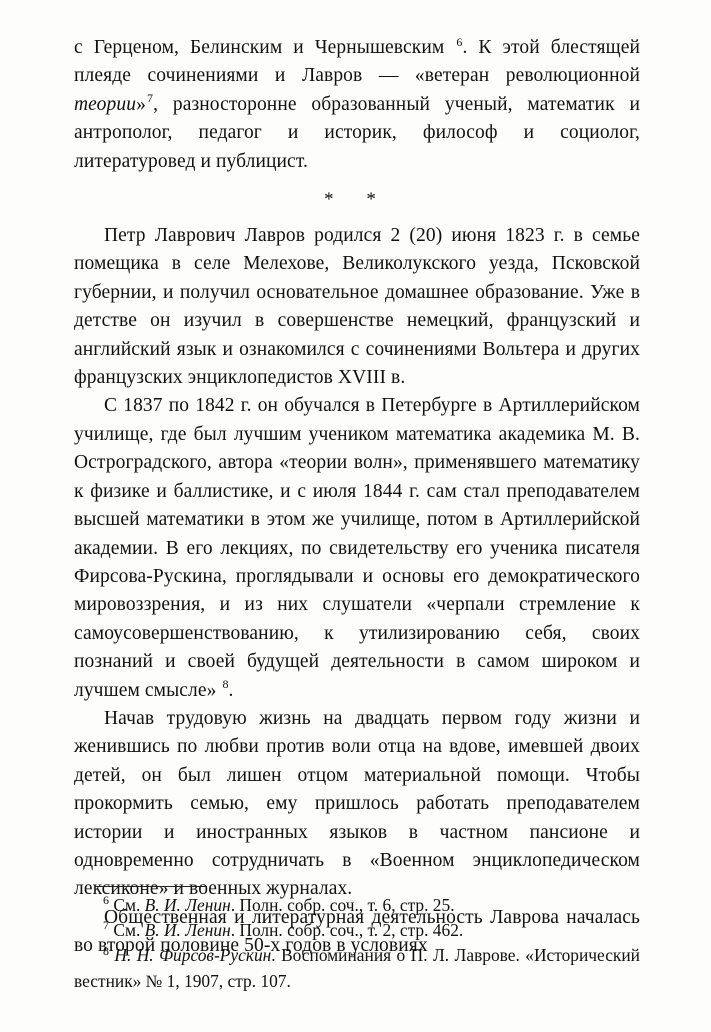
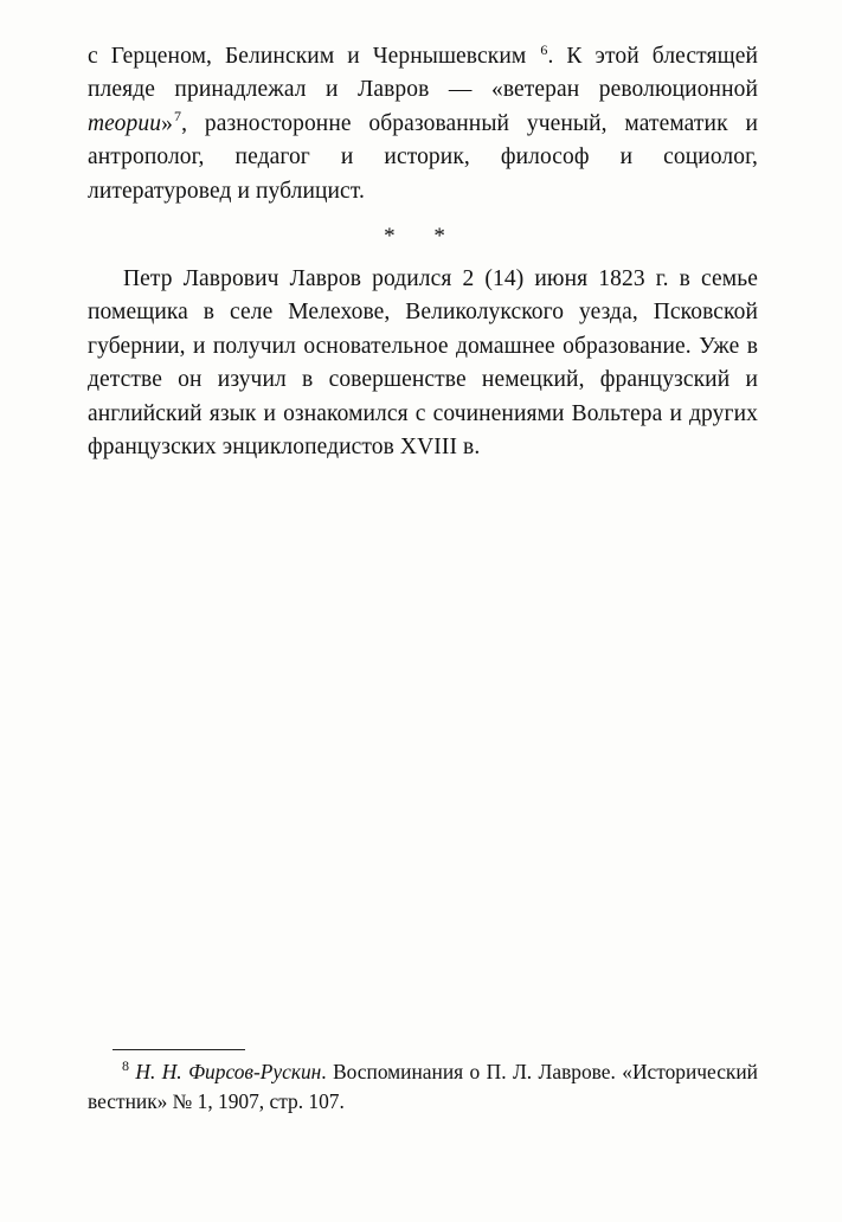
- с Герценом, Белинским и Чернышевским 6. К этой блестящей плеяде сочинениями и Лавров — «ветеран революционной теории»7, разносторонне образованный ученый, математик и антрополог, педагог и историк, философ и социолог, литературовед и публицист.
+ с Герценом, Белинским и Чернышевским 6. К этой блестящей плеяде принадлежал и Лавров — «ветеран революционной теории»7, разносторонне образованный ученый, математик и антрополог, педагог и историк, философ и социолог, литературовед и публицист.
  * *
- Петр Лаврович Лавров родился 2 (20) июня 1823 г. в семье помещика в селе Мелехове, Великолукского уезда, Псковской губернии, и получил основательное домашнее образование. Уже в детстве он изучил в совершенстве немецкий, французский и английский язык и ознакомился с сочинениями Вольтера и других французских энциклопедистов XVIII в.
+ Петр Лаврович Лавров родился 2 (14) июня 1823 г. в семье помещика в селе Мелехове, Великолукского уезда, Псковской губернии, и получил основательное домашнее образование. Уже в детстве он изучил в совершенстве немецкий, французский и английский язык и ознакомился с сочинениями Вольтера и других французских энциклопедистов XVIII в.
- С 1837 по 1842 г. он обучался в Петербурге в Артиллерийском училище, где был лучшим учеником математика академика М. В. Остроградского, автора «теории волн», применявшего математику к физике и баллистике, и с июля 1844 г. сам стал преподавателем высшей математики в этом же училище, потом в Артиллерийской академии. В его лекциях, по свидетельству его ученика писателя Фирсова-Рускина, проглядывали и основы его демократического мировоззрения, и из них слушатели «черпали стремление к самоусовершенствованию, к утилизированию себя, своих познаний и своей будущей деятельности в самом широком и лучшем смысле» 8.
- Начав трудовую жизнь на двадцать первом году жизни и женившись по любви против воли отца на вдове, имевшей двоих детей, он был лишен отцом материальной помощи. Чтобы прокормить семью, ему пришлось работать преподавателем истории и иностранных языков в частном пансионе и одновременно сотрудничать в «Военном энциклопедическом лексиконе» и военных журналах.
- Общественная и литературная деятельность Лаврова началась во второй половине 50-х годов в условиях
- 6 См. В. И. Ленин. Полн. собр. соч., т. 6, стр. 25.
- 7 См. В. И. Ленин. Полн. собр. соч., т. 2, стр. 462.
  8 Н. Н. Фирсов-Рускин. Воспоминания о П. Л. Лаврове. «Исторический вестник» № 1, 1907, стр. 107.
